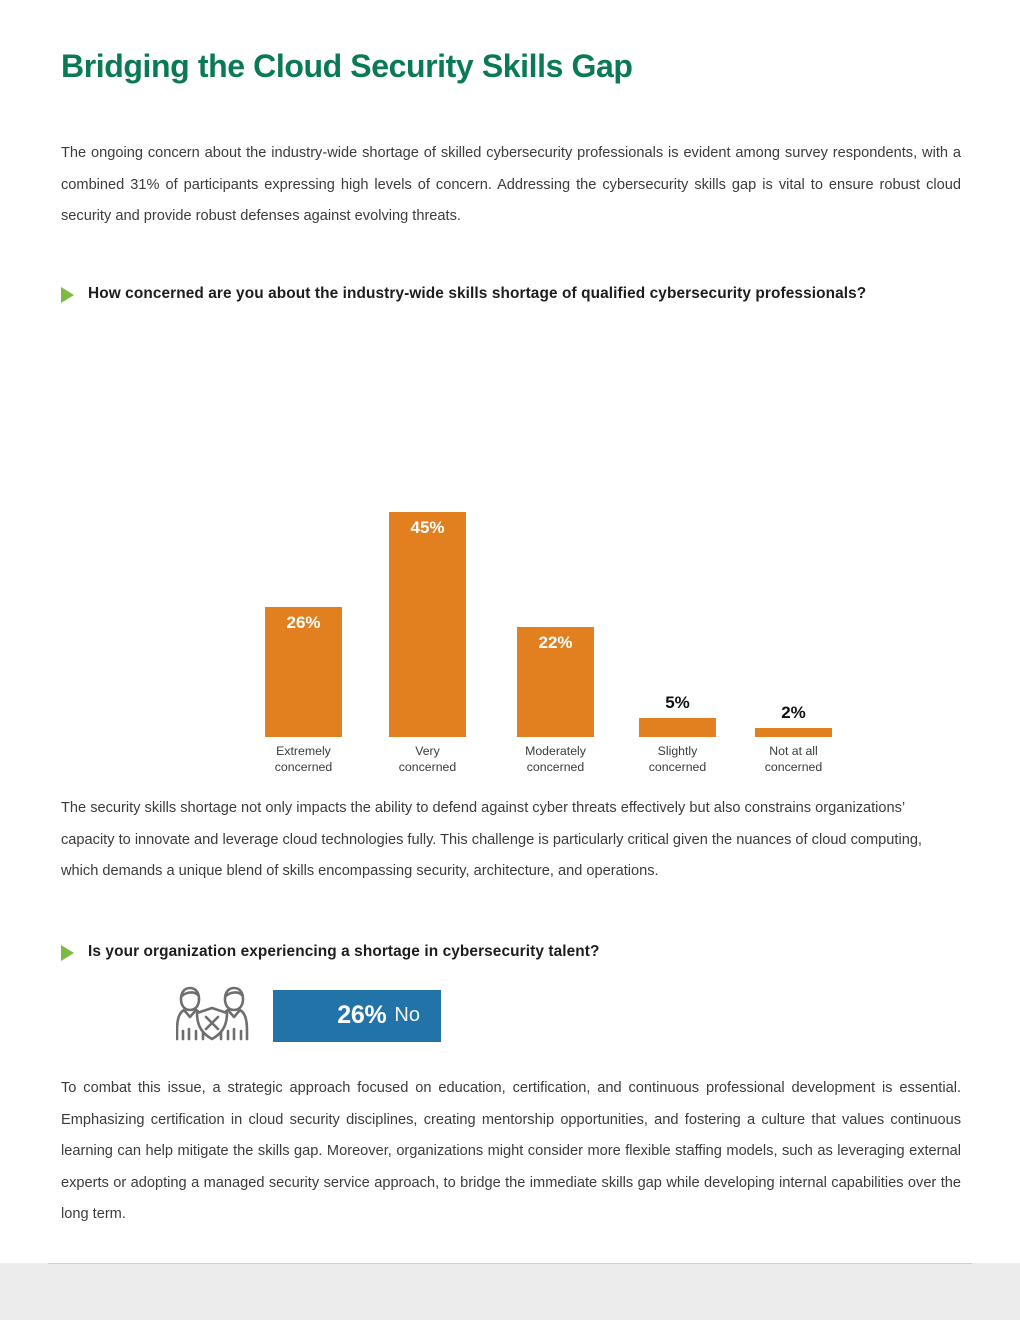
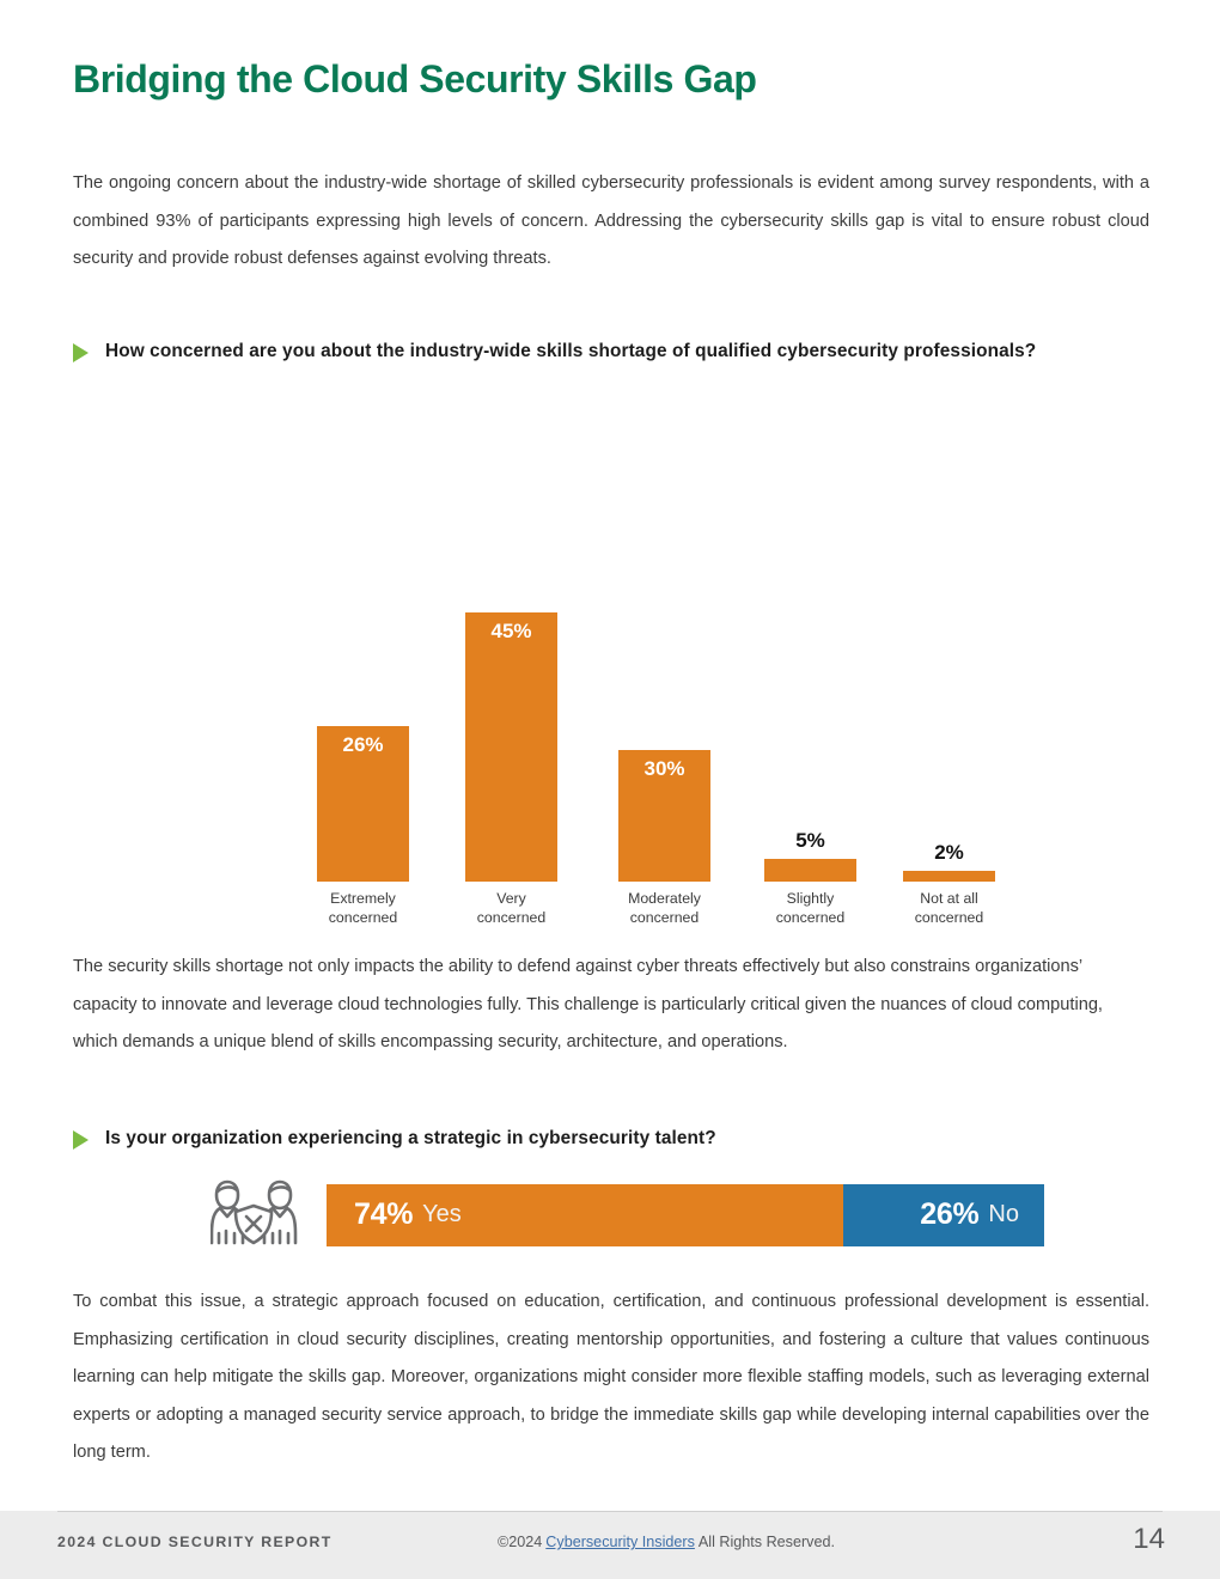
  Bridging the Cloud Security Skills Gap
- The ongoing concern about the industry-wide shortage of skilled cybersecurity professionals is evident among survey respondents, with a combined 31% of participants expressing high levels of concern. Addressing the cybersecurity skills gap is vital to ensure robust cloud security and provide robust defenses against evolving threats.
+ The ongoing concern about the industry-wide shortage of skilled cybersecurity professionals is evident among survey respondents, with a combined 93% of participants expressing high levels of concern. Addressing the cybersecurity skills gap is vital to ensure robust cloud security and provide robust defenses against evolving threats.
  How concerned are you about the industry-wide skills shortage of qualified cybersecurity professionals?
  26%
  Extremely
  concerned
  45%
  Very
  concerned
- 22%
+ 30%
  Moderately
  concerned
  5%
  Slightly
  concerned
  2%
  Not at all
  concerned
  The security skills shortage not only impacts the ability to defend against cyber threats effectively but also constrains organizations’ capacity to innovate and leverage cloud technologies fully. This challenge is particularly critical given the nuances of cloud computing, which demands a unique blend of skills encompassing security, architecture, and operations.
- Is your organization experiencing a shortage in cybersecurity talent?
+ Is your organization experiencing a strategic in cybersecurity talent?
+ 74%
+ Yes
  26%
  No
  To combat this issue, a strategic approach focused on education, certification, and continuous professional development is essential. Emphasizing certification in cloud security disciplines, creating mentorship opportunities, and fostering a culture that values continuous learning can help mitigate the skills gap. Moreover, organizations might consider more flexible staffing models, such as leveraging external experts or adopting a managed security service approach, to bridge the immediate skills gap while developing internal capabilities over the long term.
+ 2024 CLOUD SECURITY REPORT
+ ©2024 Cybersecurity Insiders All Rights Reserved.
+ 14
